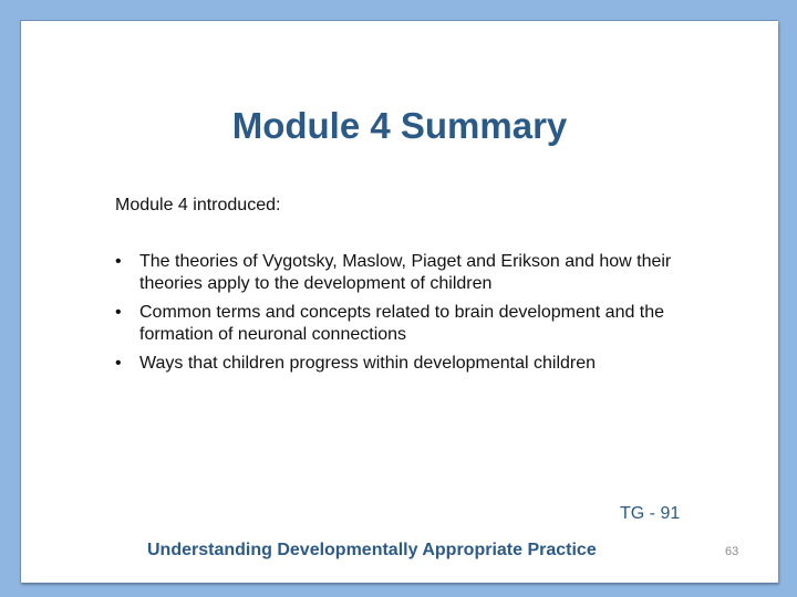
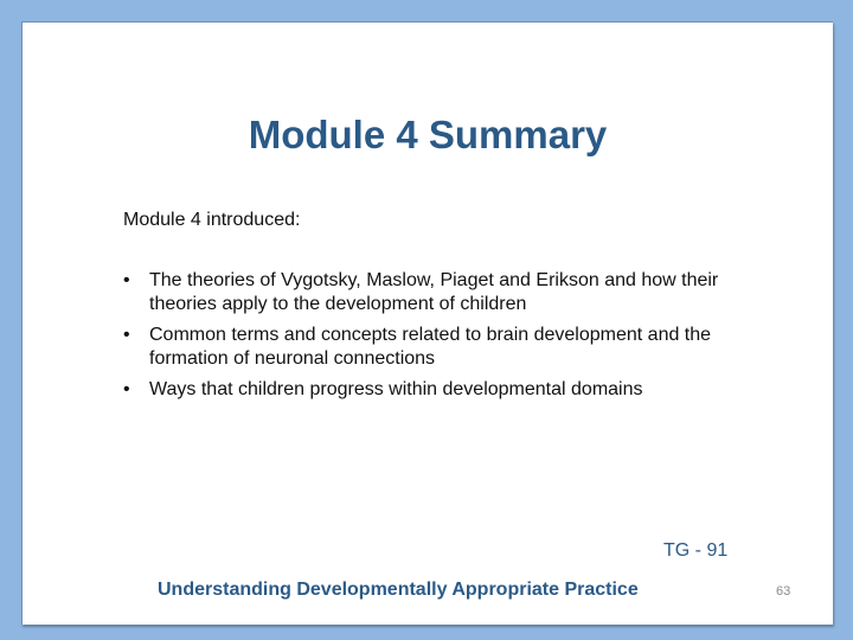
  Module 4 Summary
  Module 4 introduced:
  •
  The theories of Vygotsky, Maslow, Piaget and Erikson and how their theories apply to the development of children
  •
  Common terms and concepts related to brain development and the formation of neuronal connections
  •
- Ways that children progress within developmental children
+ Ways that children progress within developmental domains
  TG - 91
  Understanding Developmentally Appropriate Practice
  63
